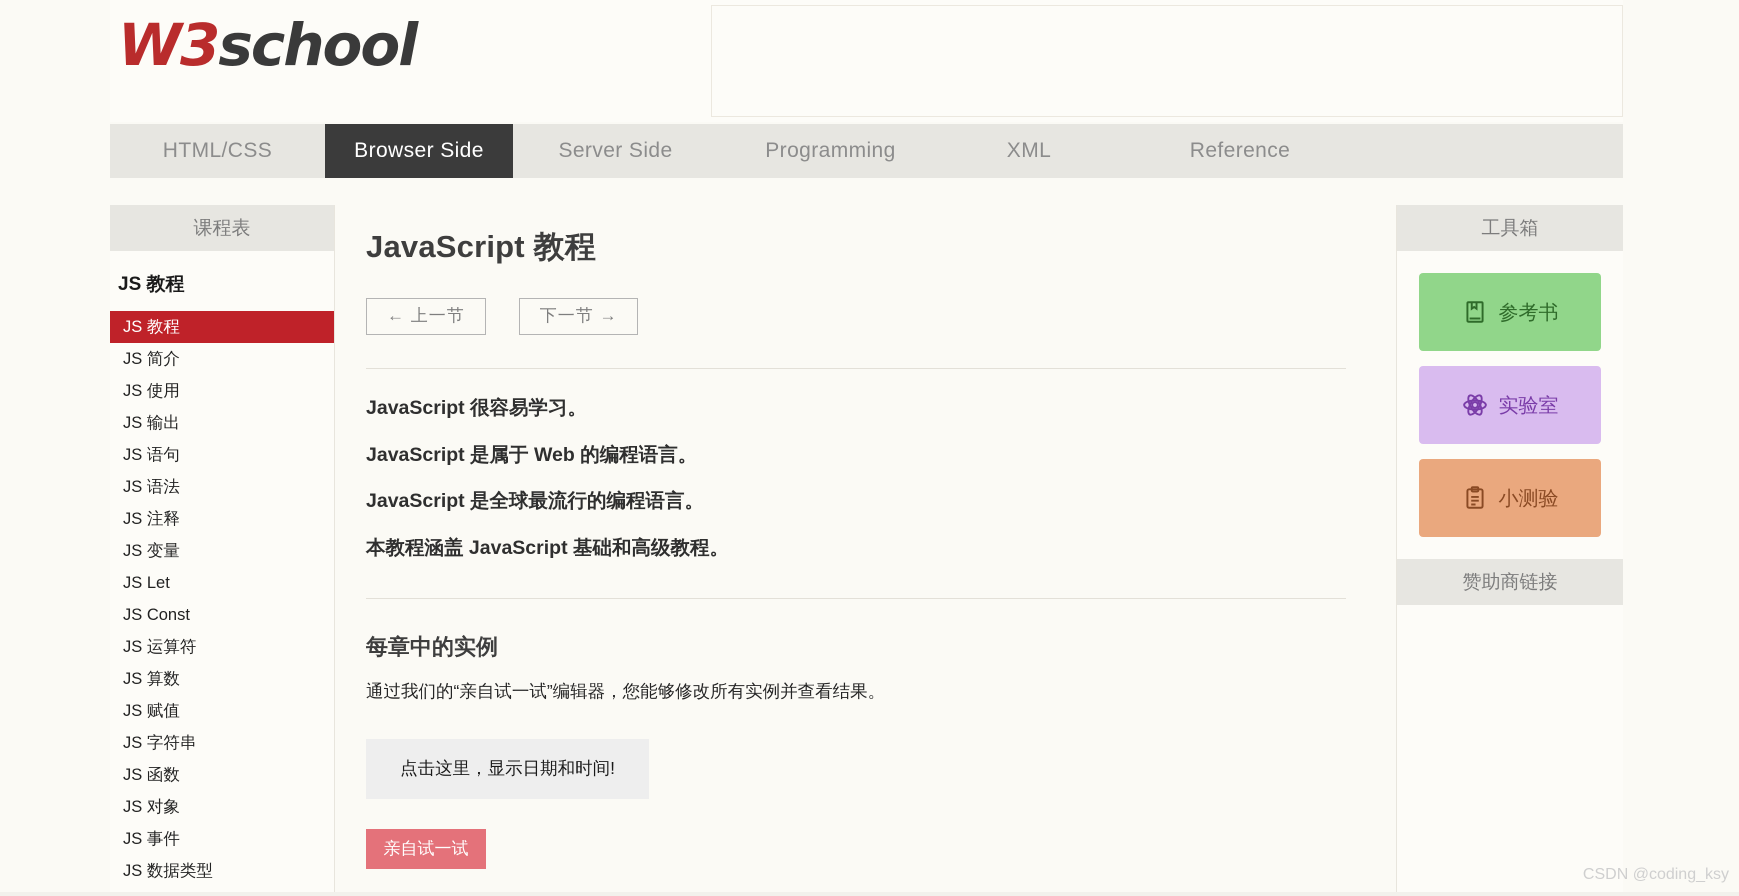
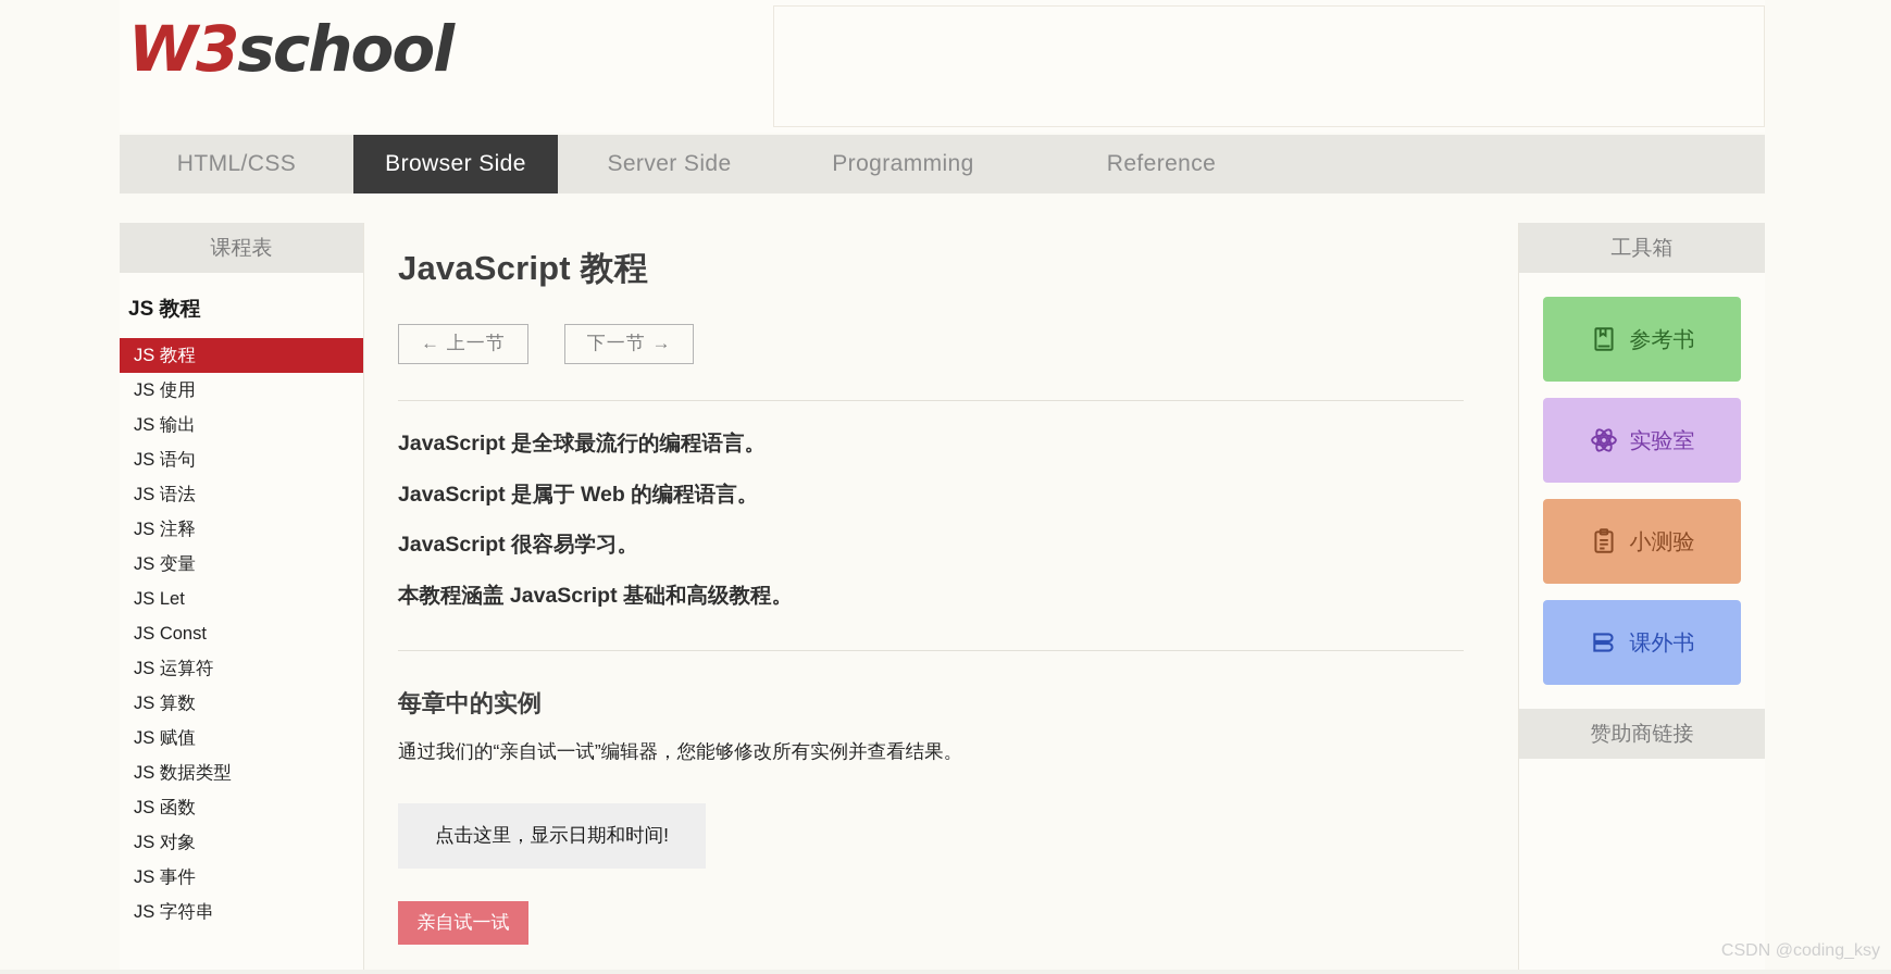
  W3school
  HTML/CSS
  Browser Side
  Server Side
  Programming
- XML
  Reference
  课程表
  JS 教程
  JS 教程
- JS 简介
  JS 使用
  JS 输出
  JS 语句
  JS 语法
  JS 注释
  JS 变量
  JS Let
  JS Const
  JS 运算符
  JS 算数
  JS 赋值
- JS 字符串
+ JS 数据类型
  JS 函数
  JS 对象
  JS 事件
- JS 数据类型
+ JS 字符串
  JavaScript 教程
  ← 上一节
  下一节 →
- JavaScript 很容易学习。
+ JavaScript 是全球最流行的编程语言。
  JavaScript 是属于 Web 的编程语言。
- JavaScript 是全球最流行的编程语言。
+ JavaScript 很容易学习。
  本教程涵盖 JavaScript 基础和高级教程。
  每章中的实例
  通过我们的“亲自试一试”编辑器，您能够修改所有实例并查看结果。
  点击这里，显示日期和时间!
  亲自试一试
  工具箱
  参考书
  实验室
  小测验
+ 课外书
  赞助商链接
  CSDN @coding_ksy
